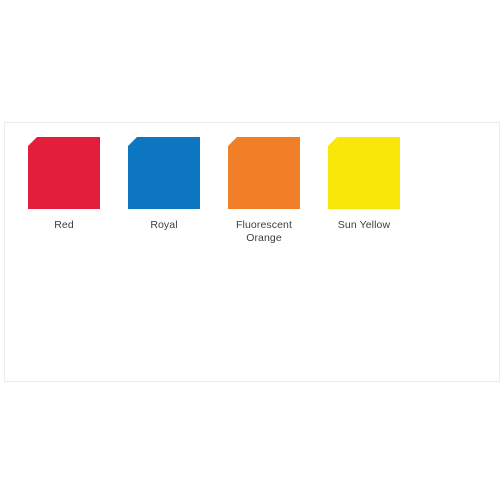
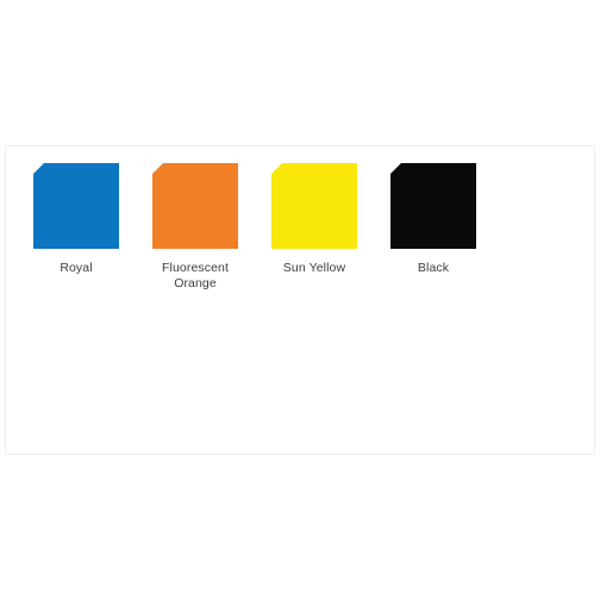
- Red
  Royal
  Fluorescent
  Orange
  Sun Yellow
+ Black
